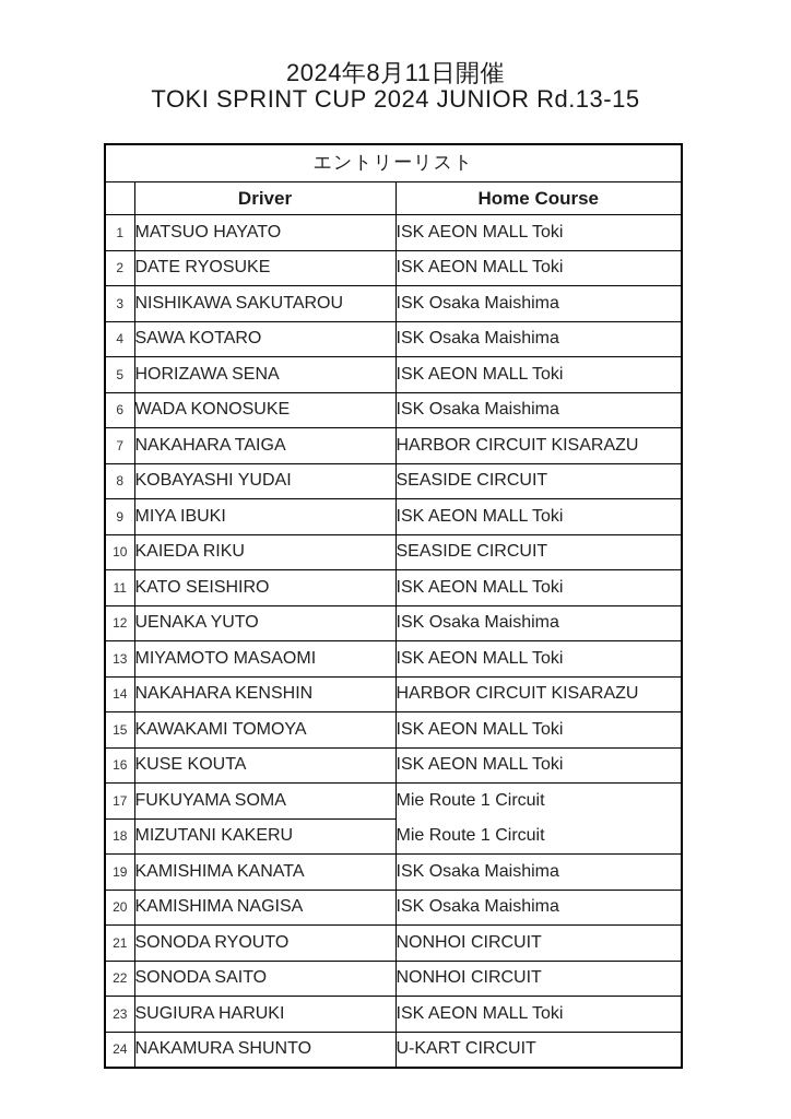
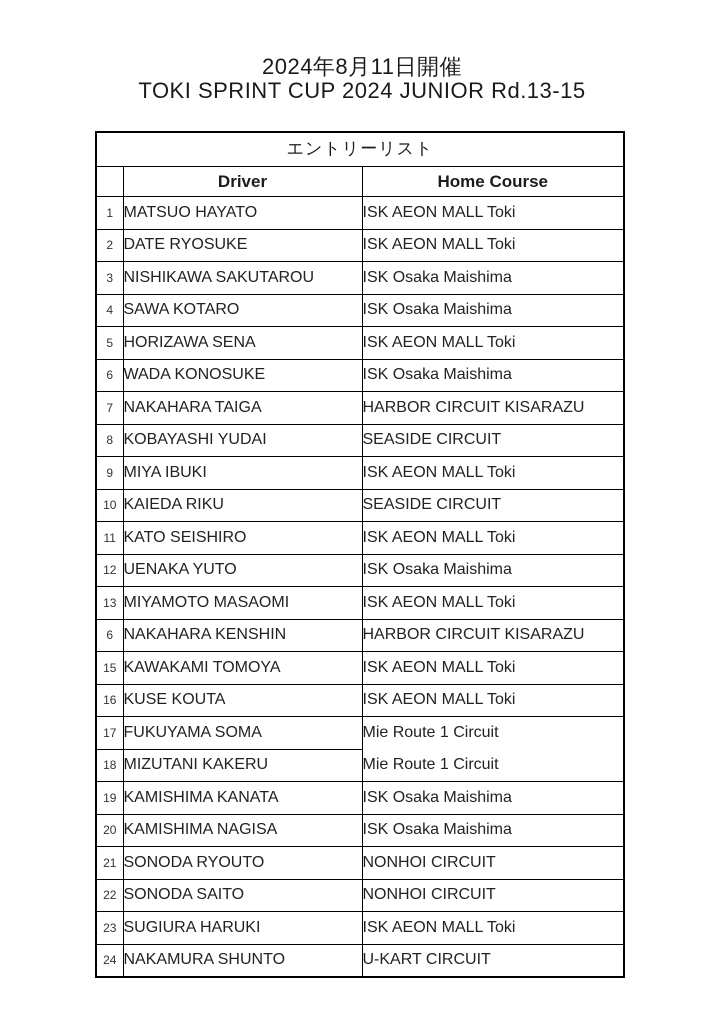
  2024年8月11日開催
  TOKI SPRINT CUP 2024 JUNIOR Rd.13-15
  エントリーリスト
  	Driver	Home Course
  1	MATSUO HAYATO	ISK AEON MALL Toki
  2	DATE RYOSUKE	ISK AEON MALL Toki
  3	NISHIKAWA SAKUTAROU	ISK Osaka Maishima
  4	SAWA KOTARO	ISK Osaka Maishima
  5	HORIZAWA SENA	ISK AEON MALL Toki
  6	WADA KONOSUKE	ISK Osaka Maishima
  7	NAKAHARA TAIGA	HARBOR CIRCUIT KISARAZU
  8	KOBAYASHI YUDAI	SEASIDE CIRCUIT
  9	MIYA IBUKI	ISK AEON MALL Toki
  10	KAIEDA RIKU	SEASIDE CIRCUIT
  11	KATO SEISHIRO	ISK AEON MALL Toki
  12	UENAKA YUTO	ISK Osaka Maishima
  13	MIYAMOTO MASAOMI	ISK AEON MALL Toki
- 14	NAKAHARA KENSHIN	HARBOR CIRCUIT KISARAZU
+ 6	NAKAHARA KENSHIN	HARBOR CIRCUIT KISARAZU
  15	KAWAKAMI TOMOYA	ISK AEON MALL Toki
  16	KUSE KOUTA	ISK AEON MALL Toki
  17	FUKUYAMA SOMA	Mie Route 1 Circuit
  18	MIZUTANI KAKERU	Mie Route 1 Circuit
  19	KAMISHIMA KANATA	ISK Osaka Maishima
  20	KAMISHIMA NAGISA	ISK Osaka Maishima
  21	SONODA RYOUTO	NONHOI CIRCUIT
  22	SONODA SAITO	NONHOI CIRCUIT
  23	SUGIURA HARUKI	ISK AEON MALL Toki
  24	NAKAMURA SHUNTO	U-KART CIRCUIT
